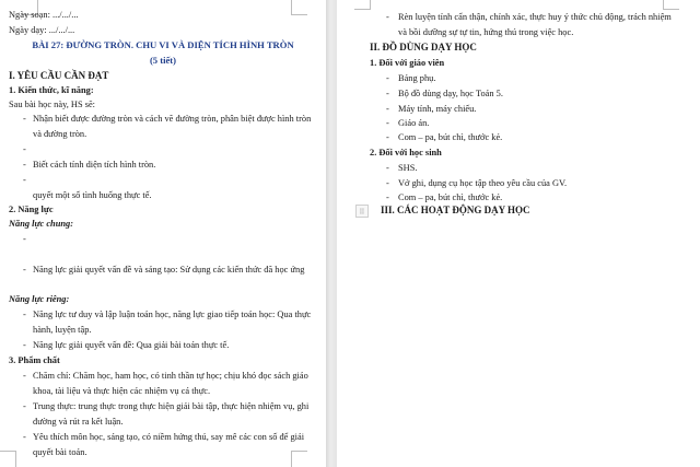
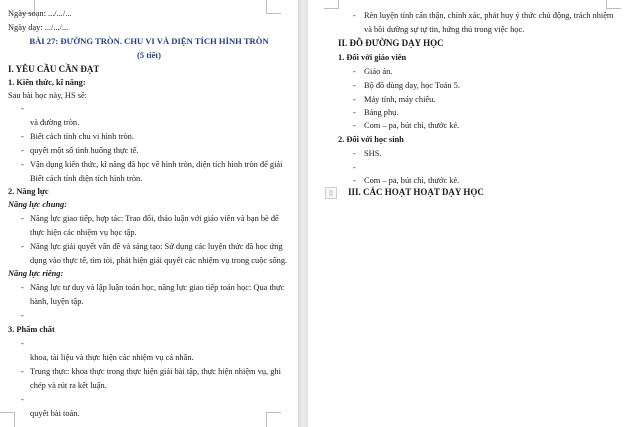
  Ngày soạn: .../.../...
  Ngày dạy: .../.../...
  BÀI 27: ĐƯỜNG TRÒN. CHU VI VÀ DIỆN TÍCH HÌNH TRÒN
  (5 tiết)
  I. YÊU CẦU CẦN ĐẠT
  1. Kiến thức, kĩ năng:
  Sau bài học này, HS sẽ:
  -
- Nhận biết được đường tròn và cách vẽ đường tròn, phân biệt được hình tròn
  và đường tròn.
  -
+ Biết cách tính chu vi hình tròn.
  -
- Biết cách tính diện tích hình tròn.
+ quyết một số tình huống thực tế.
  -
+ Vận dụng kiến thức, kĩ năng đã học về hình tròn, diện tích hình tròn để giải
- quyết một số tình huống thực tế.
+ Biết cách tính diện tích hình tròn.
  2. Năng lực
  Năng lực chung:
  -
+ Năng lực giao tiếp, hợp tác: Trao đổi, thảo luận với giáo viên và bạn bè để
+ thực hiện các nhiệm vụ học tập.
  -
- Năng lực giải quyết vấn đề và sáng tạo: Sử dụng các kiến thức đã học ứng
+ Năng lực giải quyết vấn đề và sáng tạo: Sử dụng các luyện thức đã học ứng
+ dụng vào thực tế, tìm tòi, phát hiện giải quyết các nhiệm vụ trong cuộc sống.
  Năng lực riêng:
  -
  Năng lực tư duy và lập luận toán học, năng lực giao tiếp toán học: Qua thực
  hành, luyện tập.
  -
- Năng lực giải quyết vấn đề: Qua giải bài toán thực tế.
  3. Phẩm chất
  -
- Chăm chỉ: Chăm học, ham học, có tinh thần tự học; chịu khó đọc sách giáo
- khoa, tài liệu và thực hiện các nhiệm vụ cá thực.
+ khoa, tài liệu và thực hiện các nhiệm vụ cá nhân.
  -
- Trung thực: trung thực trong thực hiện giải bài tập, thực hiện nhiệm vụ, ghi
+ Trung thực: khoa thực trong thực hiện giải bài tập, thực hiện nhiệm vụ, ghi
- đường và rút ra kết luận.
+ chép và rút ra kết luận.
  -
- Yêu thích môn học, sáng tạo, có niềm hứng thú, say mê các con số để giải
  quyết bài toán.
  -
- Rèn luyện tính cẩn thận, chính xác, thực huy ý thức chủ động, trách nhiệm
+ Rèn luyện tính cẩn thận, chính xác, phát huy ý thức chủ động, trách nhiệm
  và bồi dưỡng sự tự tin, hứng thú trong việc học.
- II. ĐỒ DÙNG DẠY HỌC
+ II. ĐỒ ĐƯỜNG DẠY HỌC
  1. Đối với giáo viên
  -
- Bảng phụ.
+ Giáo án.
  -
  Bộ đồ dùng dạy, học Toán 5.
  -
  Máy tính, máy chiếu.
  -
- Giáo án.
+ Bảng phụ.
  -
  Com – pa, bút chì, thước kẻ.
  2. Đối với học sinh
  -
  SHS.
  -
- Vở ghi, dụng cụ học tập theo yêu cầu của GV.
  -
  Com – pa, bút chì, thước kẻ.
  ⠿
- III. CÁC HOẠT ĐỘNG DẠY HỌC
+ III. CÁC HOẠT HOẠT DẠY HỌC
